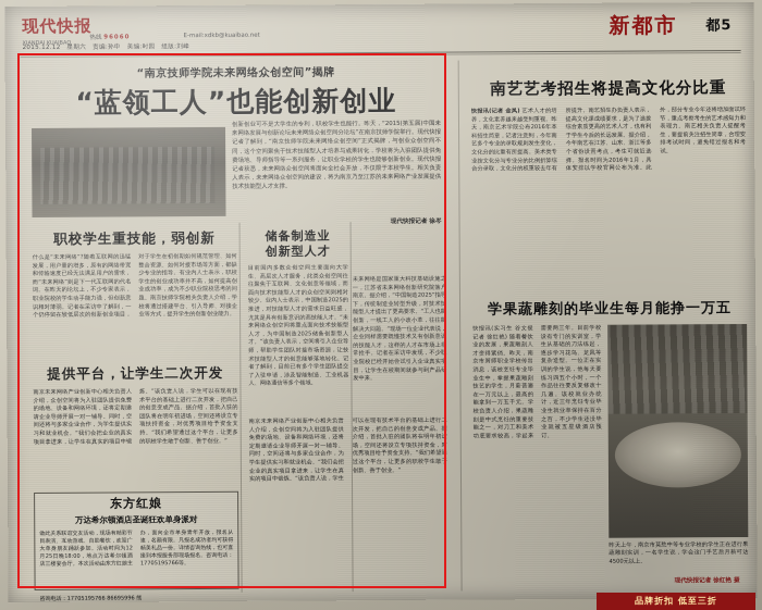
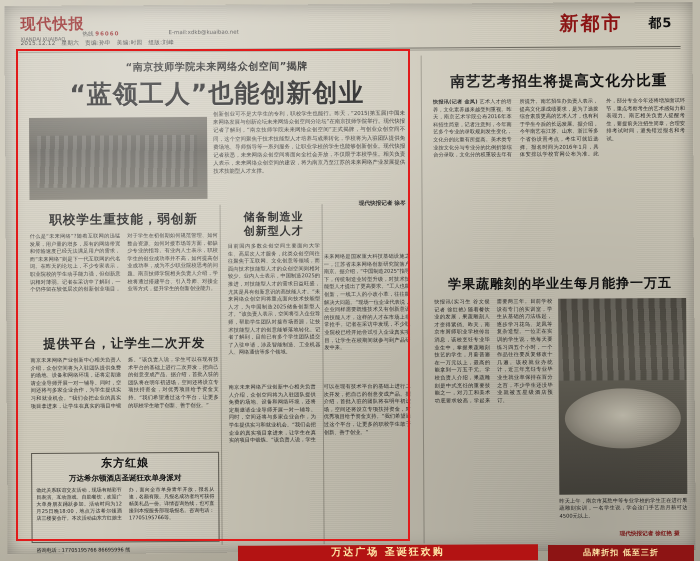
+ 万达广场 圣诞狂欢购
  品牌折扣 低至三折
